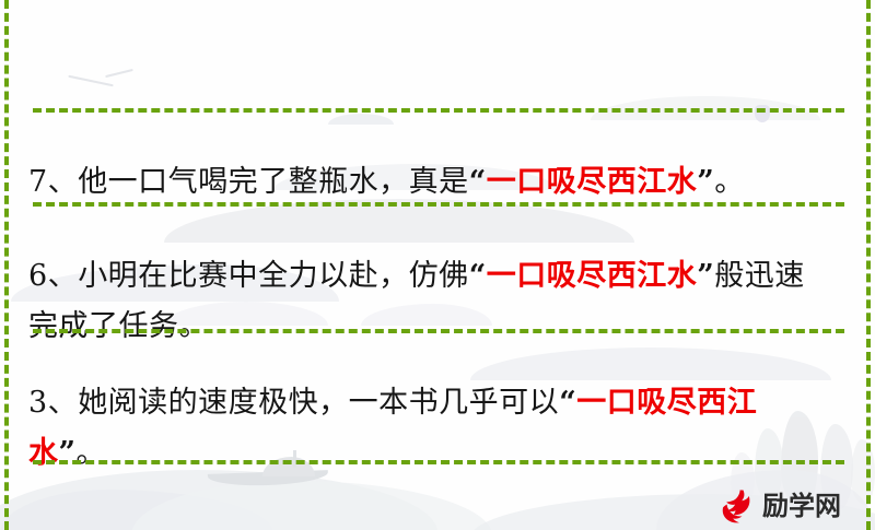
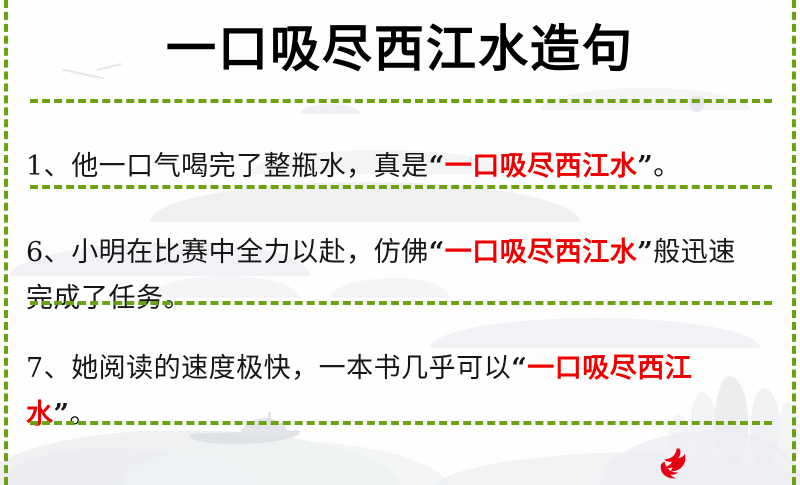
+ 一口吸尽西江水造句
- 7、他一口气喝完了整瓶水，真是“一口吸尽西江水”。
+ 1、他一口气喝完了整瓶水，真是“一口吸尽西江水”。
  6、小明在比赛中全力以赴，仿佛“一口吸尽西江水”般迅速完成了任务。
- 3、她阅读的速度极快，一本书几乎可以“一口吸尽西江水”。
+ 7、她阅读的速度极快，一本书几乎可以“一口吸尽西江水”。
- 励学网
